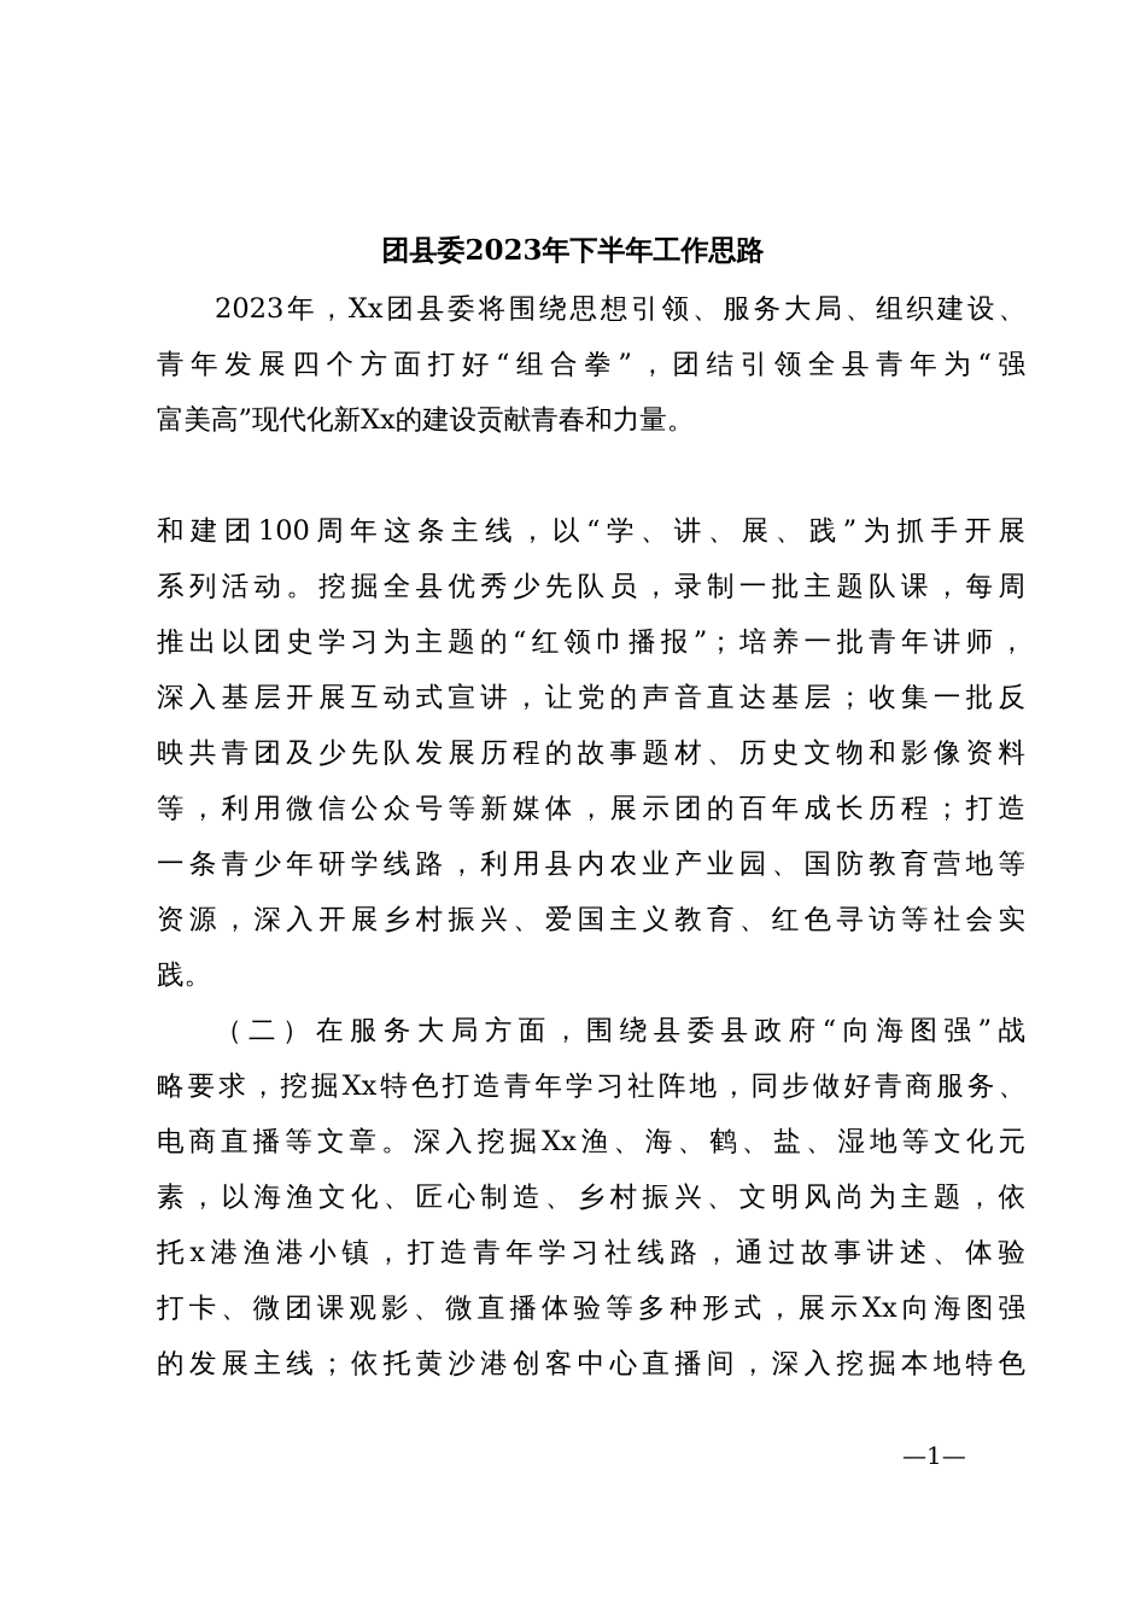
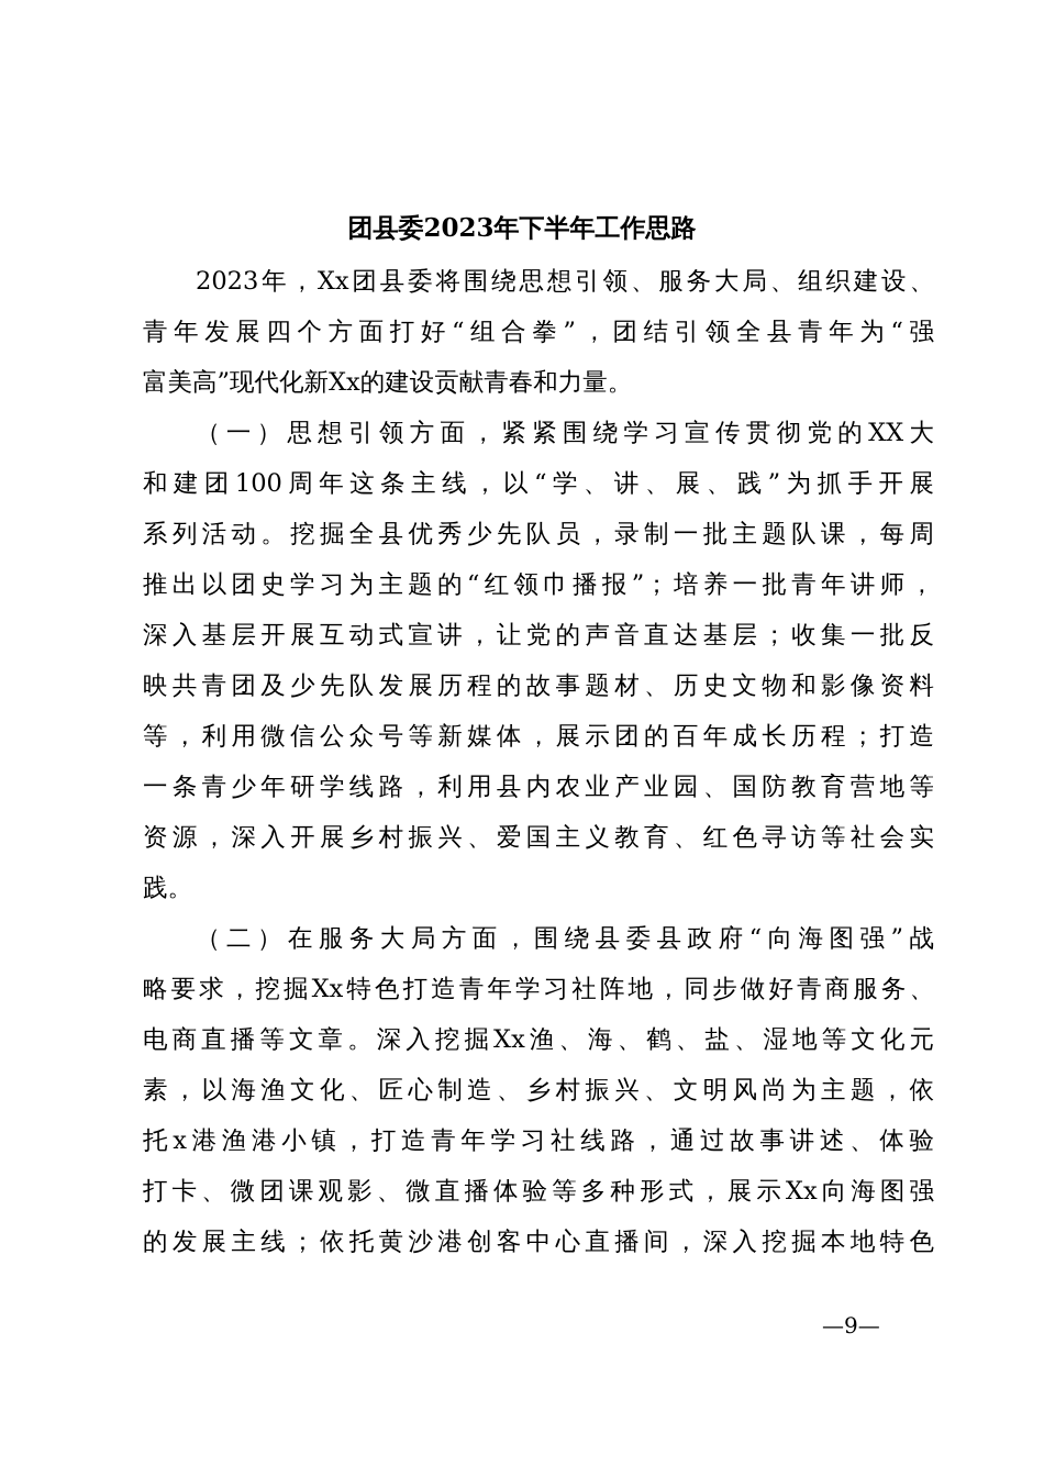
  团县委2023年下半年工作思路
  2023年，Xx团县委将围绕思想引领、服务大局、组织建设、
  青年发展四个方面打好“组合拳”，团结引领全县青年为“强
  富美高”现代化新Xx的建设贡献青春和力量。
+ （一）思想引领方面，紧紧围绕学习宣传贯彻党的XX大
  和建团100周年这条主线，以“学、讲、展、践”为抓手开展
  系列活动。挖掘全县优秀少先队员，录制一批主题队课，每周
  推出以团史学习为主题的“红领巾播报”；培养一批青年讲师，
  深入基层开展互动式宣讲，让党的声音直达基层；收集一批反
  映共青团及少先队发展历程的故事题材、历史文物和影像资料
  等，利用微信公众号等新媒体，展示团的百年成长历程；打造
  一条青少年研学线路，利用县内农业产业园、国防教育营地等
  资源，深入开展乡村振兴、爱国主义教育、红色寻访等社会实
  践。
  （二）在服务大局方面，围绕县委县政府“向海图强”战
  略要求，挖掘Xx特色打造青年学习社阵地，同步做好青商服务、
  电商直播等文章。深入挖掘Xx渔、海、鹤、盐、湿地等文化元
  素，以海渔文化、匠心制造、乡村振兴、文明风尚为主题，依
  托x港渔港小镇，打造青年学习社线路，通过故事讲述、体验
  打卡、微团课观影、微直播体验等多种形式，展示Xx向海图强
  的发展主线；依托黄沙港创客中心直播间，深入挖掘本地特色
- —1—
+ —9—
